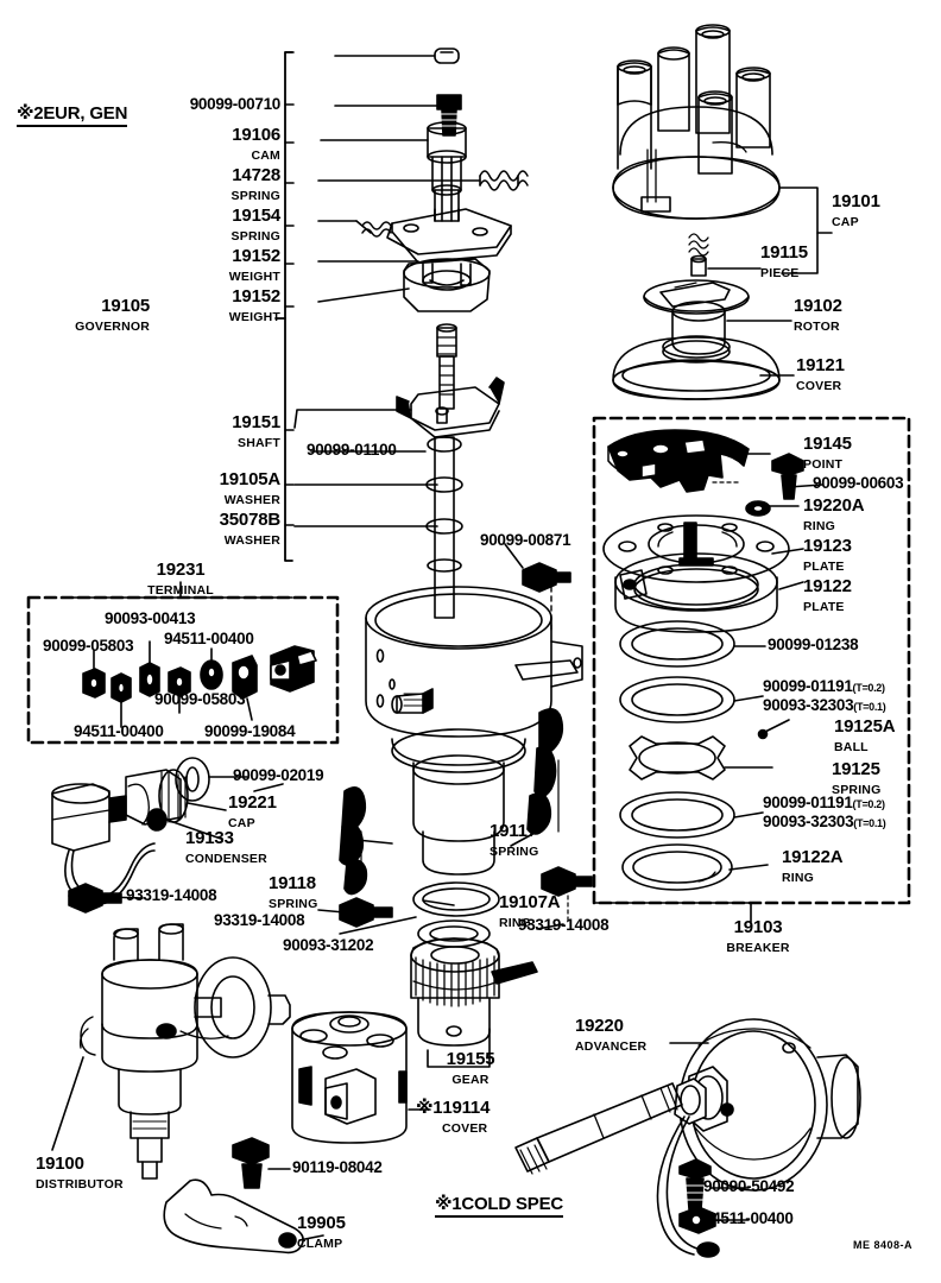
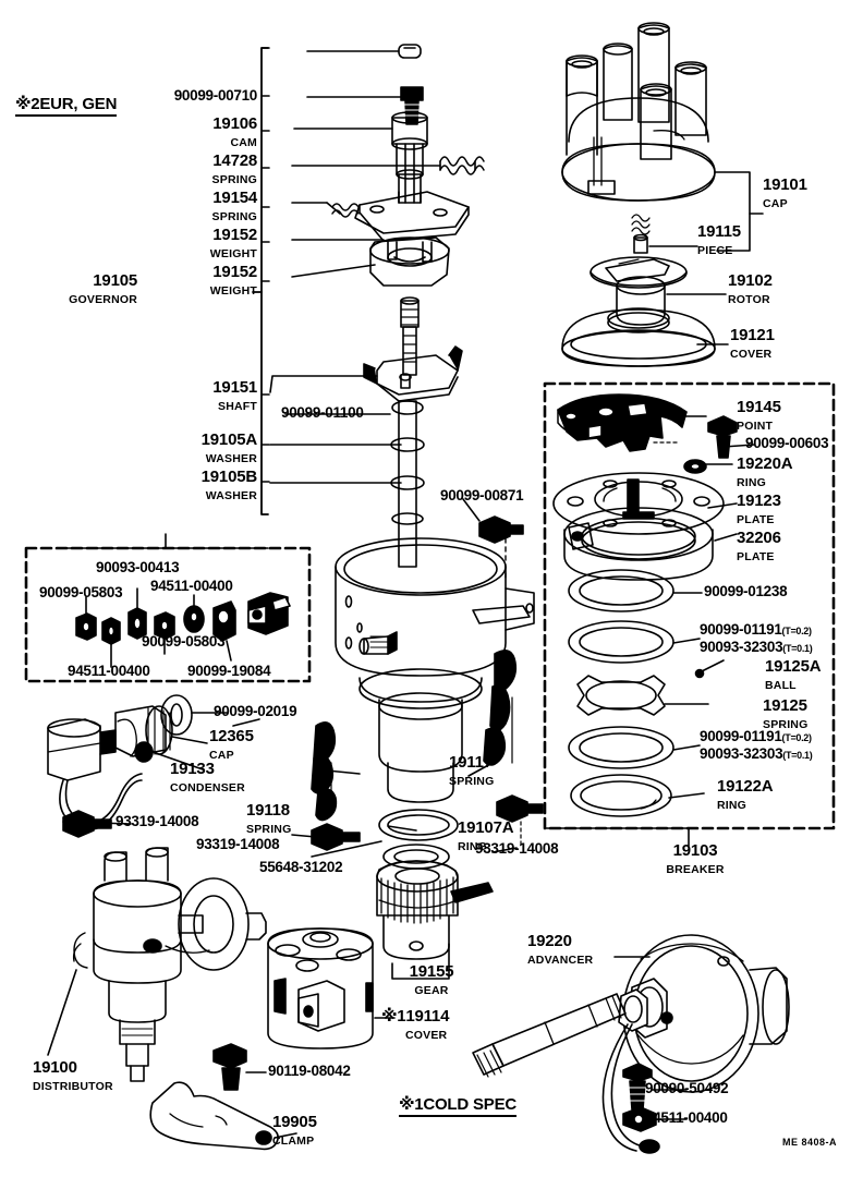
  ※2EUR, GEN
  90099-00710
  19106
  CAM
  14728
  SPRING
  19154
  SPRING
  19152
  WEIGHT
  19152
  WEIGHT
  19105
  GOVERNOR
  19151
  SHAFT
  90099-01100
  19105A
  WASHER
- 35078B
+ 19105B
  WASHER
  90099-00871
  19101
  CAP
  19115
  PIECE
  19102
  ROTOR
  19121
  COVER
  19145
  POINT
  90099-00603
  19220A
  RING
  19123
  PLATE
- 19122
+ 32206
  PLATE
  90099-01238
  90099-01191(T=0.2)
  90093-32303(T=0.1)
  19125A
  BALL
  19125
  SPRING
  90099-01191(T=0.2)
  90093-32303(T=0.1)
  19122A
  RING
  19103
  BREAKER
- 19231
- TERMINAL
  90093-00413
  94511-00400
  90099-05803
  90099-05803
  94511-00400
  90099-19084
  90099-02019
- 19221
+ 12365
  CAP
  19133
  CONDENSER
  93319-14008
  19118
  SPRING
  93319-14008
- 90093-31202
+ 55648-31202
  19117
  SPRING
  19107A
  RING
  93319-14008
  19155
  GEAR
  ※119114
  COVER
  19100
  DISTRIBUTOR
  90119-08042
  19905
  CLAMP
  19220
  ADVANCER
  90090-50492
  94511-00400
  ※1COLD SPEC
  ME 8408-A
